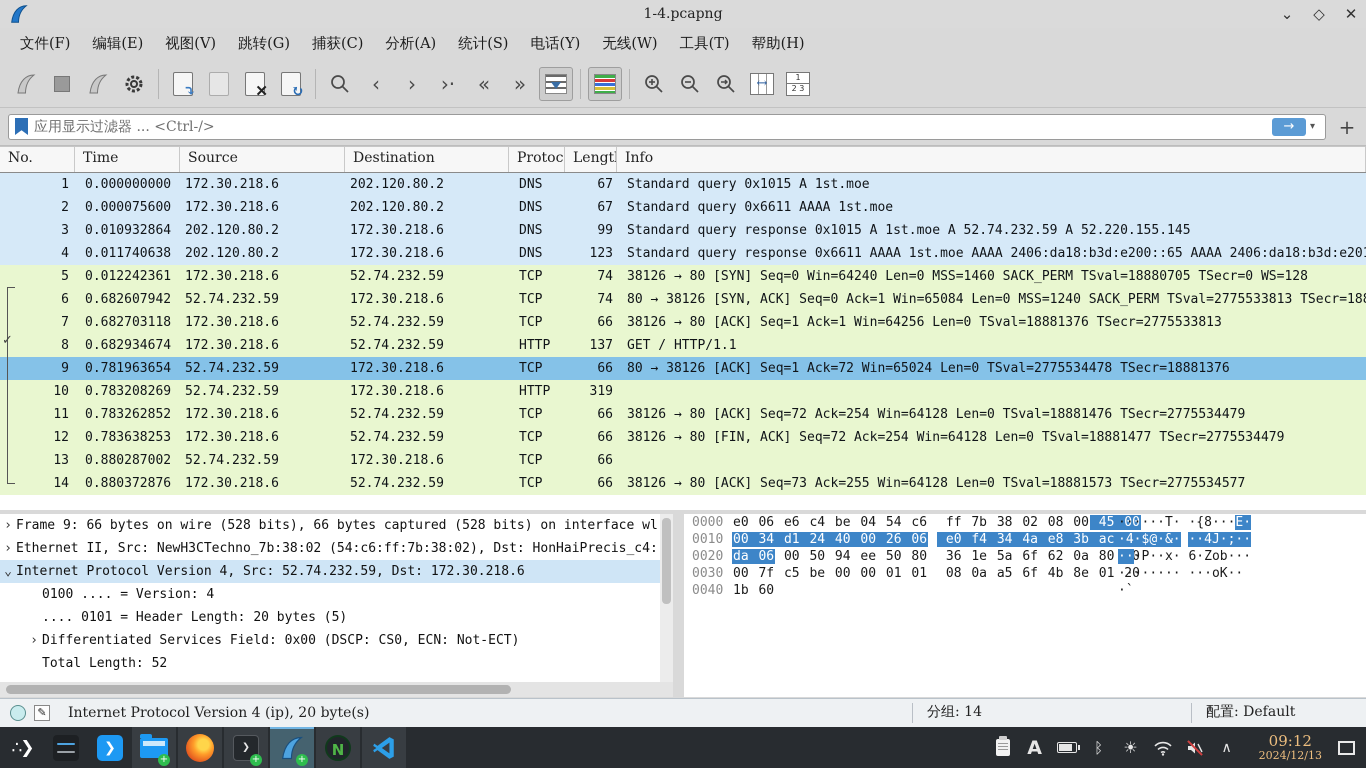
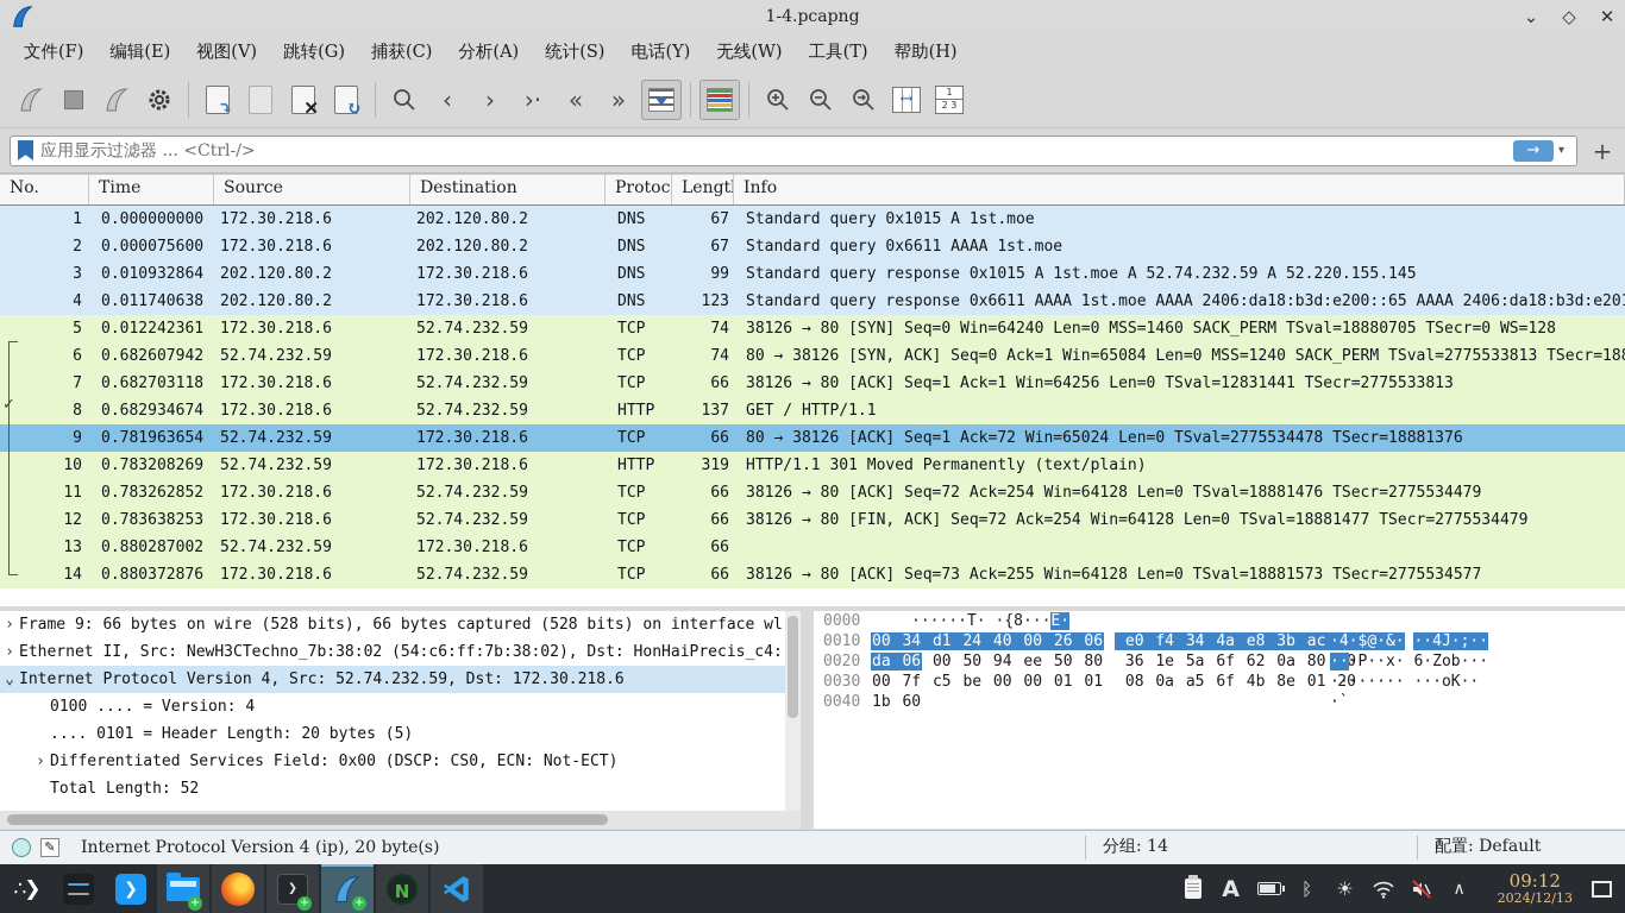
  1-4.pcapng
  ⌄
  ◇
  ✕
  文件(F)
  编辑(E)
  视图(V)
  跳转(G)
  捕获(C)
  分析(A)
  统计(S)
  电话(Y)
  无线(W)
  工具(T)
  帮助(H)
  ⤵
  ✕
  ↻
  ‹
  ›
  ›·
  «
  »
  ↔
  1
  2 3
  应用显示过滤器 ... <Ctrl-/>
  →
  ▾
  +
  No.
  Time
  Source
  Destination
  Protoc
  Lengtl
  Info
  1
  0.000000000
  172.30.218.6
  202.120.80.2
  DNS
  67
  Standard query 0x1015 A 1st.moe
  2
  0.000075600
  172.30.218.6
  202.120.80.2
  DNS
  67
  Standard query 0x6611 AAAA 1st.moe
  3
  0.010932864
  202.120.80.2
  172.30.218.6
  DNS
  99
  Standard query response 0x1015 A 1st.moe A 52.74.232.59 A 52.220.155.145
  4
  0.011740638
  202.120.80.2
  172.30.218.6
  DNS
  123
  Standard query response 0x6611 AAAA 1st.moe AAAA 2406:da18:b3d:e200::65 AAAA 2406:da18:b3d:e20
  5
  0.012242361
  172.30.218.6
  52.74.232.59
  TCP
  74
  38126 → 80 [SYN] Seq=0 Win=64240 Len=0 MSS=1460 SACK_PERM TSval=18880705 TSecr=0 WS=128
  6
  0.682607942
  52.74.232.59
  172.30.218.6
  TCP
  74
  80 → 38126 [SYN, ACK] Seq=0 Ack=1 Win=65084 Len=0 MSS=1240 SACK_PERM TSval=2775533813 TSecr=18
  7
  0.682703118
  172.30.218.6
  52.74.232.59
  TCP
  66
- 38126 → 80 [ACK] Seq=1 Ack=1 Win=64256 Len=0 TSval=18881376 TSecr=2775533813
+ 38126 → 80 [ACK] Seq=1 Ack=1 Win=64256 Len=0 TSval=12831441 TSecr=2775533813
  8
  0.682934674
  172.30.218.6
  52.74.232.59
  HTTP
  137
  GET / HTTP/1.1
  9
  0.781963654
  52.74.232.59
  172.30.218.6
  TCP
  66
  80 → 38126 [ACK] Seq=1 Ack=72 Win=65024 Len=0 TSval=2775534478 TSecr=18881376
  10
  0.783208269
  52.74.232.59
  172.30.218.6
  HTTP
  319
+ HTTP/1.1 301 Moved Permanently (text/plain)
  11
  0.783262852
  172.30.218.6
  52.74.232.59
  TCP
  66
  38126 → 80 [ACK] Seq=72 Ack=254 Win=64128 Len=0 TSval=18881476 TSecr=2775534479
  12
  0.783638253
  172.30.218.6
  52.74.232.59
  TCP
  66
  38126 → 80 [FIN, ACK] Seq=72 Ack=254 Win=64128 Len=0 TSval=18881477 TSecr=2775534479
  13
  0.880287002
  52.74.232.59
  172.30.218.6
  TCP
  66
  14
  0.880372876
  172.30.218.6
  52.74.232.59
  TCP
  66
  38126 → 80 [ACK] Seq=73 Ack=255 Win=64128 Len=0 TSval=18881573 TSecr=2775534577
  ✓
  ›
  Frame 9: 66 bytes on wire (528 bits), 66 bytes captured (528 bits) on interface wl
  ›
  Ethernet II, Src: NewH3CTechno_7b:38:02 (54:c6:ff:7b:38:02), Dst: HonHaiPrecis_c4:
  ⌄
  Internet Protocol Version 4, Src: 52.74.232.59, Dst: 172.30.218.6
  0100 .... = Version: 4
  .... 0101 = Header Length: 20 bytes (5)
  ›
  Differentiated Services Field: 0x00 (DSCP: CS0, ECN: Not-ECT)
  Total Length: 52
  0000
- e0 06 e6 c4 be 04 54 c6 ff 7b 38 02 08 00 45 00
  ······T· ·{8···E·
  0010
  00 34 d1 24 40 00 26 06 e0 f4 34 4a e8 3b ac
  ·4·$@·&· ··4J·;··
  0020
  da 06 00 50 94 ee 50 80 36 1e 5a 6f 62 0a 80 0
  ···P··x· 6·Zob···
  0030
  00 7f c5 be 00 00 01 01 08 0a a5 6f 4b 8e 01 20
  ········ ···oK··
  0040
  1b 60
  ·`
  ✎
  Internet Protocol Version 4 (ip), 20 byte(s)
  分组: 14
  配置: Default
  ∴❯
  ❯
  +
  ❯
  +
  +
  N
  A
  ᛒ
  ☀
  ∧
  09:12
  2024/12/13
